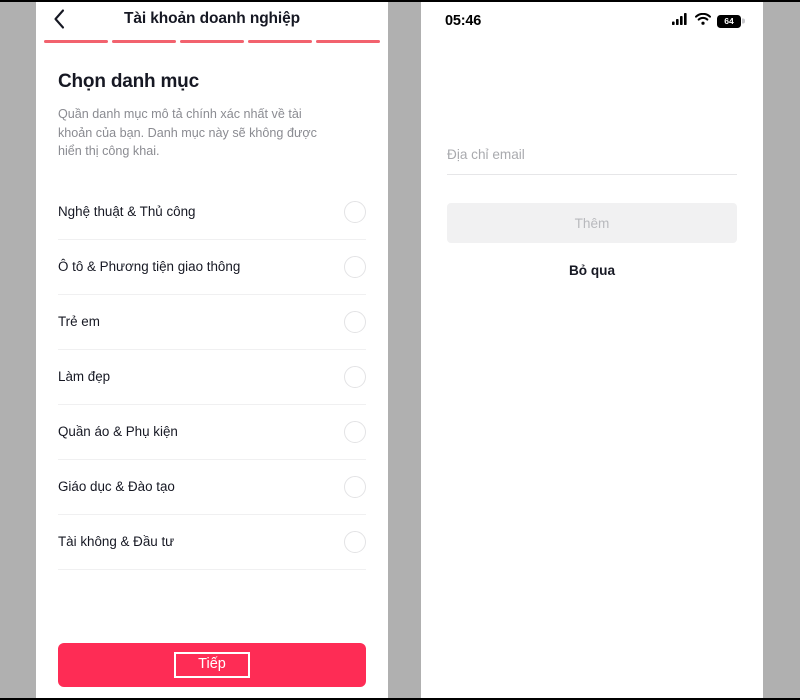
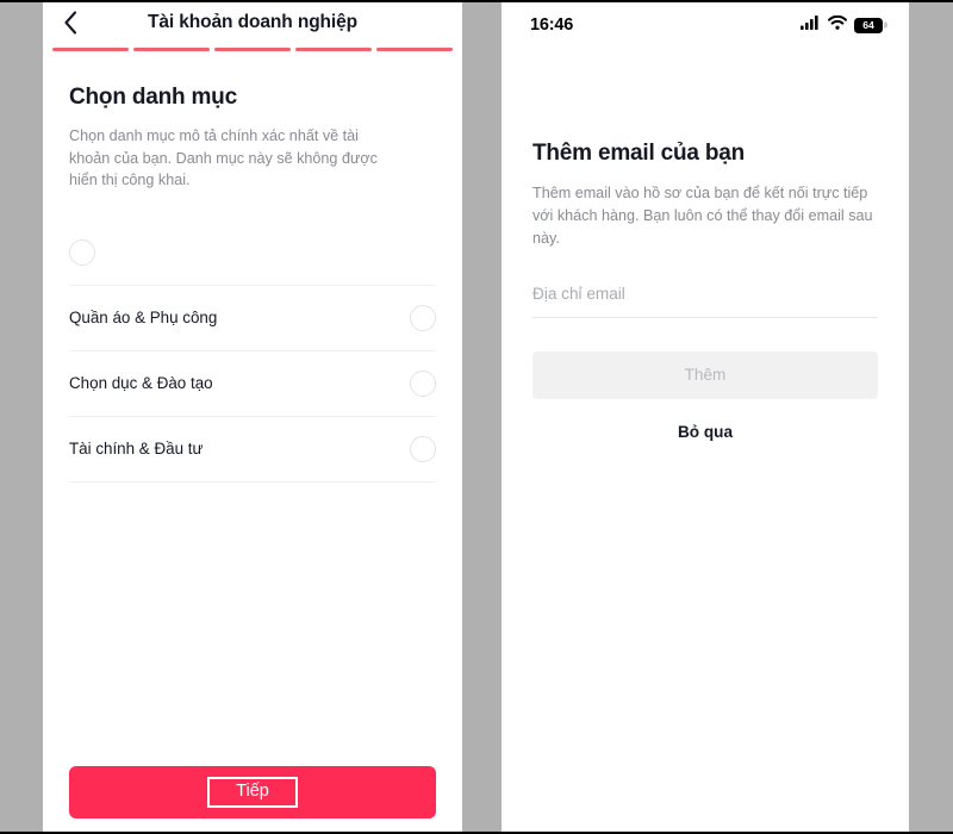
  Tài khoản doanh nghiệp
  Chọn danh mục
- Quần danh mục mô tả chính xác nhất về tài khoản của bạn. Danh mục này sẽ không được hiển thị công khai.
+ Chọn danh mục mô tả chính xác nhất về tài khoản của bạn. Danh mục này sẽ không được hiển thị công khai.
- Nghệ thuật & Thủ công
- Ô tô & Phương tiện giao thông
- Trẻ em
- Làm đẹp
- Quần áo & Phụ kiện
+ Quần áo & Phụ công
- Giáo dục & Đào tạo
+ Chọn dục & Đào tạo
- Tài không & Đầu tư
+ Tài chính & Đầu tư
  Tiếp
- 05:46
+ 16:46
  64
+ Thêm email của bạn
+ Thêm email vào hồ sơ của bạn để kết nối trực tiếp với khách hàng. Bạn luôn có thể thay đổi email sau này.
  Địa chỉ email
  Thêm Bỏ qua
